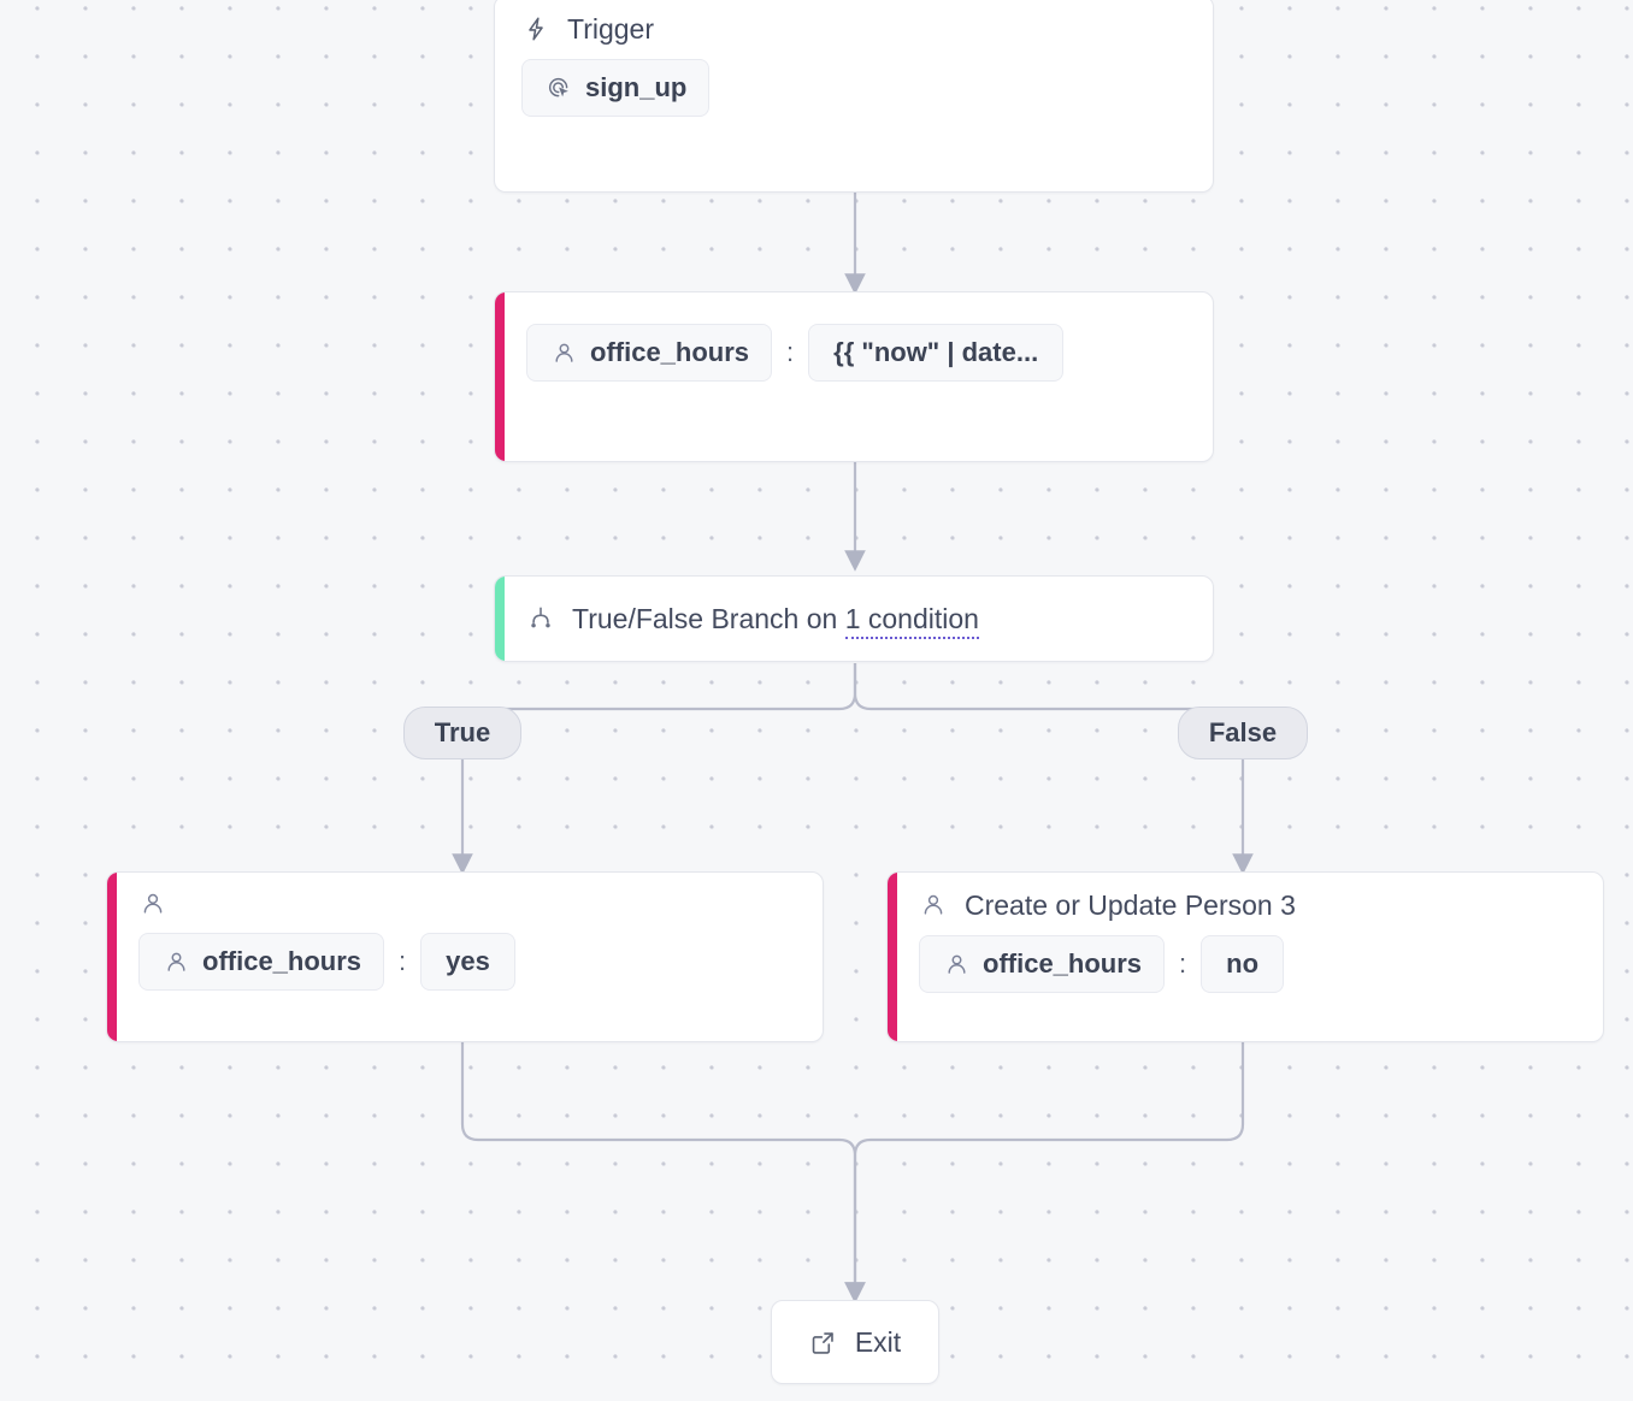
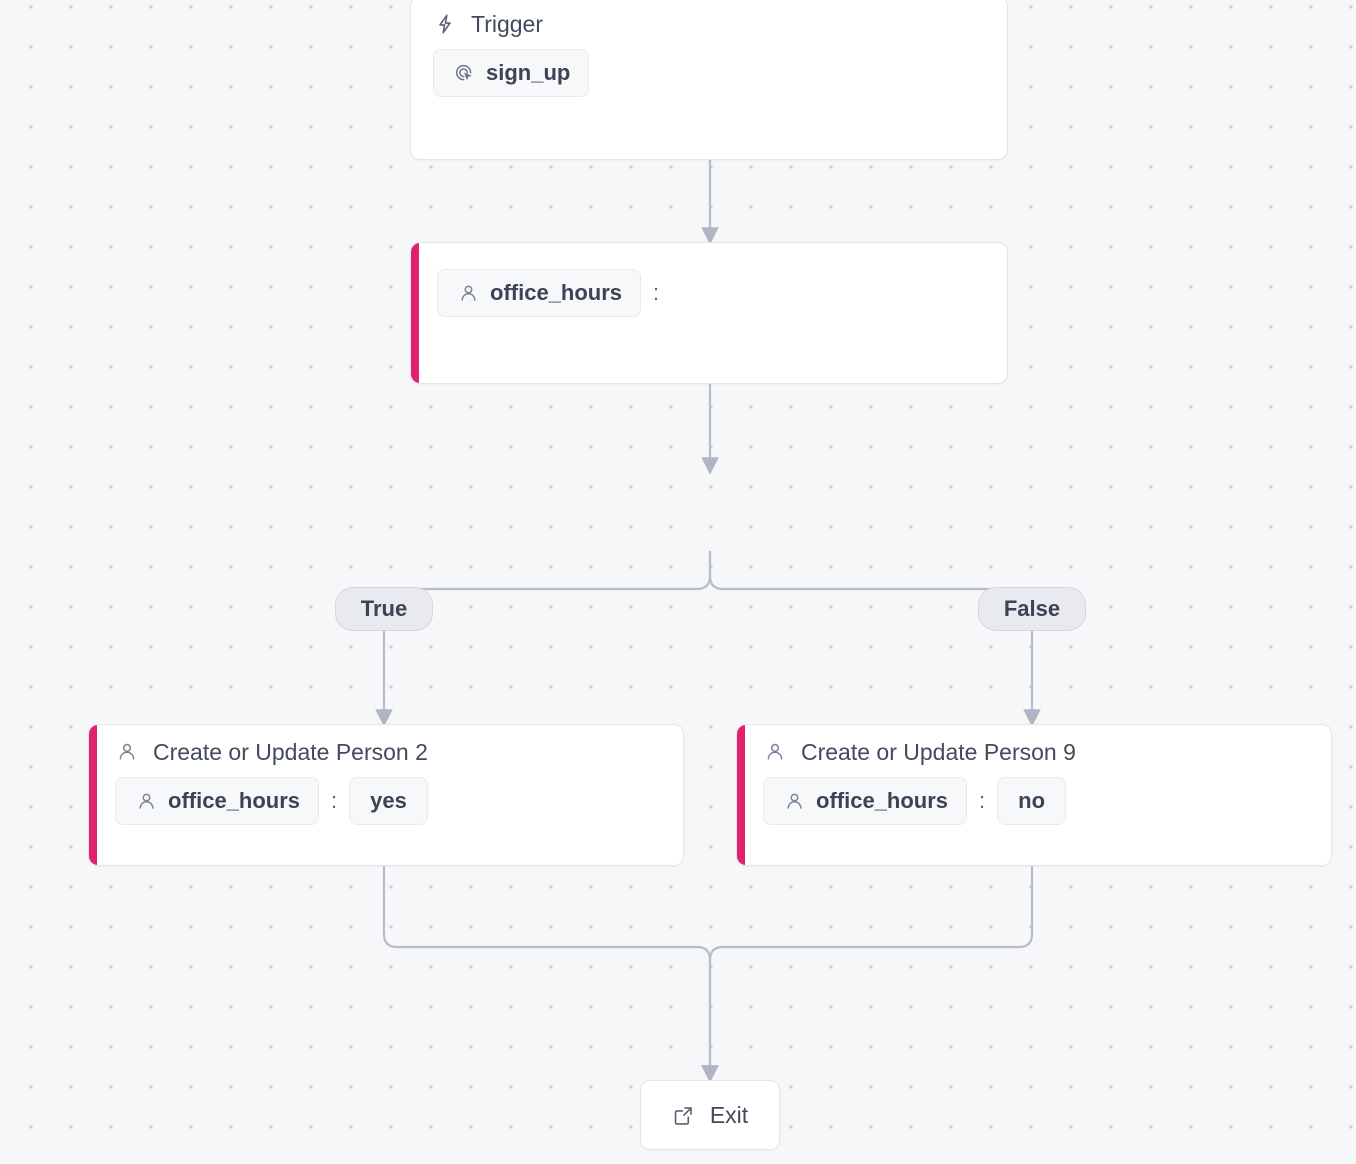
  Trigger
  sign_up
  office_hours
  :
- {{ "now" | date...
- True/False Branch on 1 condition
  True
  False
+ Create or Update Person 2
  office_hours
  :
  yes
- Create or Update Person 3
+ Create or Update Person 9
  office_hours
  :
  no
  Exit
